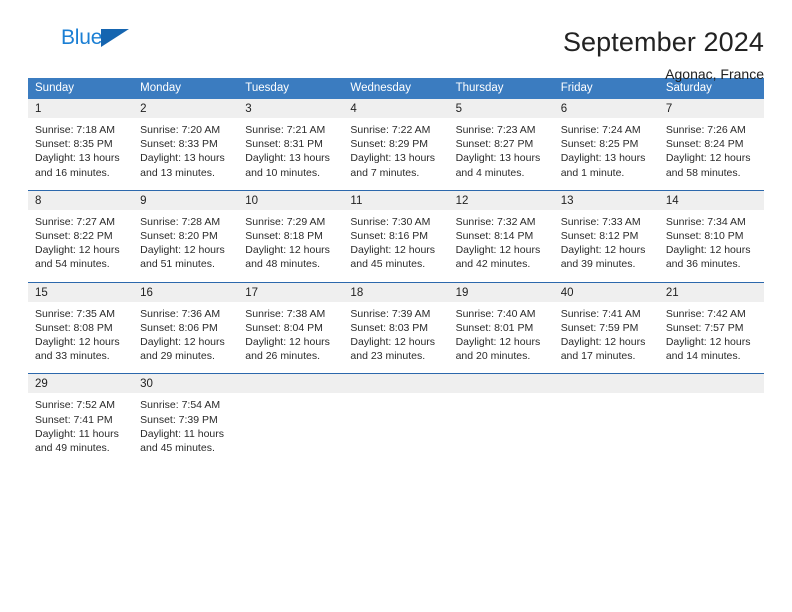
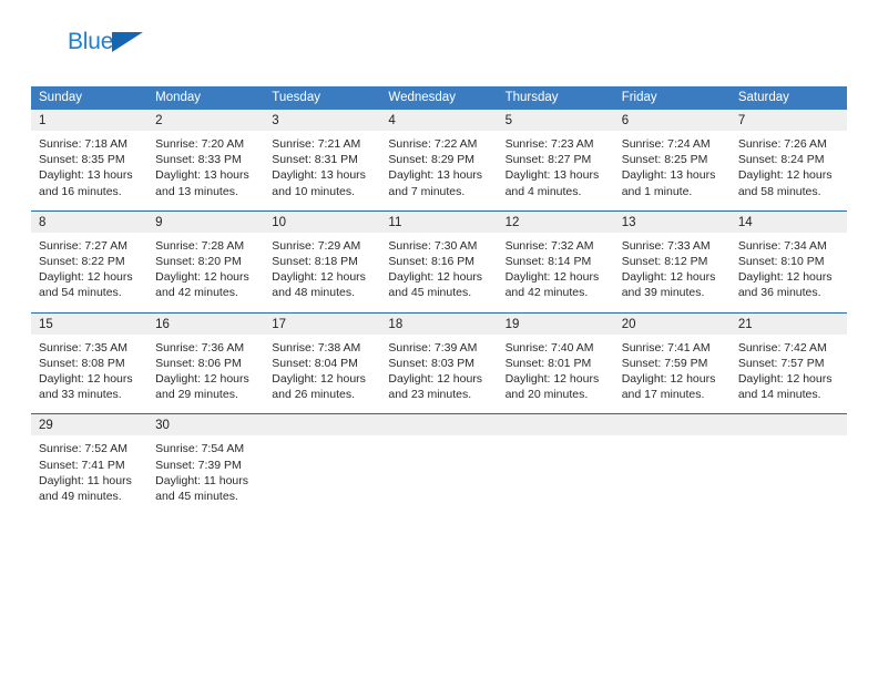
  Blue
- September 2024
- Agonac, France
  Sunday	Monday	Tuesday	Wednesday	Thursday	Friday	Saturday
  1Sunrise: 7:18 AMSunset: 8:35 PMDaylight: 13 hoursand 16 minutes.	2Sunrise: 7:20 AMSunset: 8:33 PMDaylight: 13 hoursand 13 minutes.	3Sunrise: 7:21 AMSunset: 8:31 PMDaylight: 13 hoursand 10 minutes.	4Sunrise: 7:22 AMSunset: 8:29 PMDaylight: 13 hoursand 7 minutes.	5Sunrise: 7:23 AMSunset: 8:27 PMDaylight: 13 hoursand 4 minutes.	6Sunrise: 7:24 AMSunset: 8:25 PMDaylight: 13 hoursand 1 minute.	7Sunrise: 7:26 AMSunset: 8:24 PMDaylight: 12 hoursand 58 minutes.
- 8Sunrise: 7:27 AMSunset: 8:22 PMDaylight: 12 hoursand 54 minutes.	9Sunrise: 7:28 AMSunset: 8:20 PMDaylight: 12 hoursand 51 minutes.	10Sunrise: 7:29 AMSunset: 8:18 PMDaylight: 12 hoursand 48 minutes.	11Sunrise: 7:30 AMSunset: 8:16 PMDaylight: 12 hoursand 45 minutes.	12Sunrise: 7:32 AMSunset: 8:14 PMDaylight: 12 hoursand 42 minutes.	13Sunrise: 7:33 AMSunset: 8:12 PMDaylight: 12 hoursand 39 minutes.	14Sunrise: 7:34 AMSunset: 8:10 PMDaylight: 12 hoursand 36 minutes.
+ 8Sunrise: 7:27 AMSunset: 8:22 PMDaylight: 12 hoursand 54 minutes.	9Sunrise: 7:28 AMSunset: 8:20 PMDaylight: 12 hoursand 42 minutes.	10Sunrise: 7:29 AMSunset: 8:18 PMDaylight: 12 hoursand 48 minutes.	11Sunrise: 7:30 AMSunset: 8:16 PMDaylight: 12 hoursand 45 minutes.	12Sunrise: 7:32 AMSunset: 8:14 PMDaylight: 12 hoursand 42 minutes.	13Sunrise: 7:33 AMSunset: 8:12 PMDaylight: 12 hoursand 39 minutes.	14Sunrise: 7:34 AMSunset: 8:10 PMDaylight: 12 hoursand 36 minutes.
- 15Sunrise: 7:35 AMSunset: 8:08 PMDaylight: 12 hoursand 33 minutes.	16Sunrise: 7:36 AMSunset: 8:06 PMDaylight: 12 hoursand 29 minutes.	17Sunrise: 7:38 AMSunset: 8:04 PMDaylight: 12 hoursand 26 minutes.	18Sunrise: 7:39 AMSunset: 8:03 PMDaylight: 12 hoursand 23 minutes.	19Sunrise: 7:40 AMSunset: 8:01 PMDaylight: 12 hoursand 20 minutes.	40Sunrise: 7:41 AMSunset: 7:59 PMDaylight: 12 hoursand 17 minutes.	21Sunrise: 7:42 AMSunset: 7:57 PMDaylight: 12 hoursand 14 minutes.
+ 15Sunrise: 7:35 AMSunset: 8:08 PMDaylight: 12 hoursand 33 minutes.	16Sunrise: 7:36 AMSunset: 8:06 PMDaylight: 12 hoursand 29 minutes.	17Sunrise: 7:38 AMSunset: 8:04 PMDaylight: 12 hoursand 26 minutes.	18Sunrise: 7:39 AMSunset: 8:03 PMDaylight: 12 hoursand 23 minutes.	19Sunrise: 7:40 AMSunset: 8:01 PMDaylight: 12 hoursand 20 minutes.	20Sunrise: 7:41 AMSunset: 7:59 PMDaylight: 12 hoursand 17 minutes.	21Sunrise: 7:42 AMSunset: 7:57 PMDaylight: 12 hoursand 14 minutes.
  29Sunrise: 7:52 AMSunset: 7:41 PMDaylight: 11 hoursand 49 minutes.	30Sunrise: 7:54 AMSunset: 7:39 PMDaylight: 11 hoursand 45 minutes.
